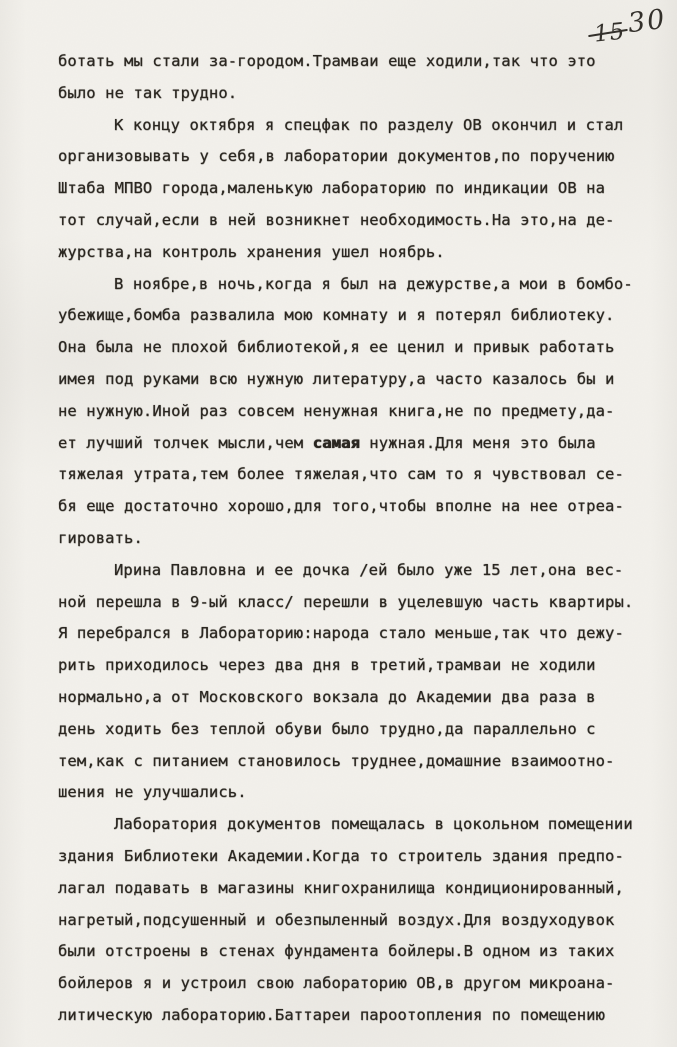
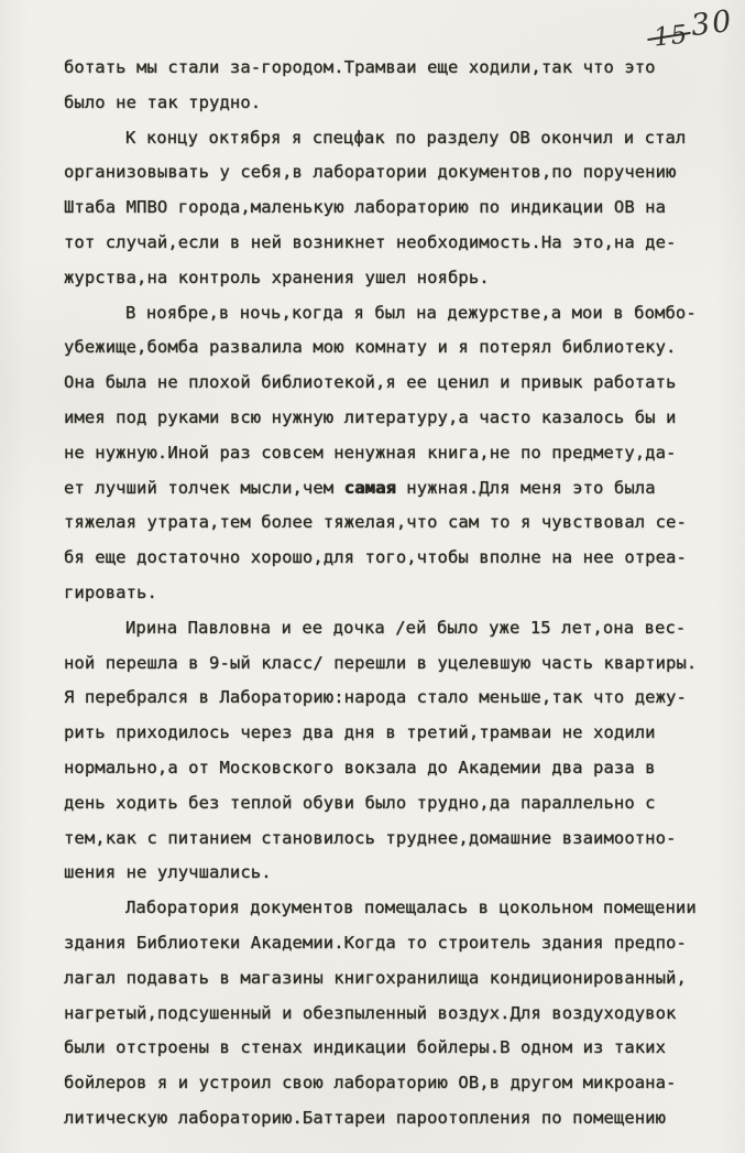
  ботать мы стали за-городом.Трамваи еще ходили,так что это
  было не так трудно.
  К концу октября я спецфак по разделу ОВ окончил и стал
  организовывать у себя,в лаборатории документов,по поручению
  Штаба МПВО города,маленькую лабораторию по индикации ОВ на
  тот случай,если в ней возникнет необходимость.На это,на де-
  журства,на контроль хранения ушел ноябрь.
  В ноябре,в ночь,когда я был на дежурстве,а мои в бомбо-
  убежище,бомба развалила мою комнату и я потерял библиотеку.
  Она была не плохой библиотекой,я ее ценил и привык работать
  имея под руками всю нужную литературу,а часто казалось бы и
  не нужную.Иной раз совсем ненужная книга,не по предмету,да-
  ет лучший толчек мысли,чем самая нужная.Для меня это была
  тяжелая утрата,тем более тяжелая,что сам то я чувствовал се-
  бя еще достаточно хорошо,для того,чтобы вполне на нее отреа-
  гировать.
  Ирина Павловна и ее дочка /ей было уже 15 лет,она вес-
  ной перешла в 9-ый класс/ перешли в уцелевшую часть квартиры.
  Я перебрался в Лабораторию:народа стало меньше,так что дежу-
  рить приходилось через два дня в третий,трамваи не ходили
  нормально,а от Московского вокзала до Академии два раза в
  день ходить без теплой обуви было трудно,да параллельно с
  тем,как с питанием становилось труднее,домашние взаимоотно-
  шения не улучшались.
  Лаборатория документов помещалась в цокольном помещении
  здания Библиотеки Академии.Когда то строитель здания предпо-
  лагал подавать в магазины книгохранилища кондиционированный,
  нагретый,подсушенный и обезпыленный воздух.Для воздуходувок
- были отстроены в стенах фундамента бойлеры.В одном из таких
+ были отстроены в стенах индикации бойлеры.В одном из таких
  бойлеров я и устроил свою лабораторию ОВ,в другом микроана-
  литическую лабораторию.Баттареи пароотопления по помещению
